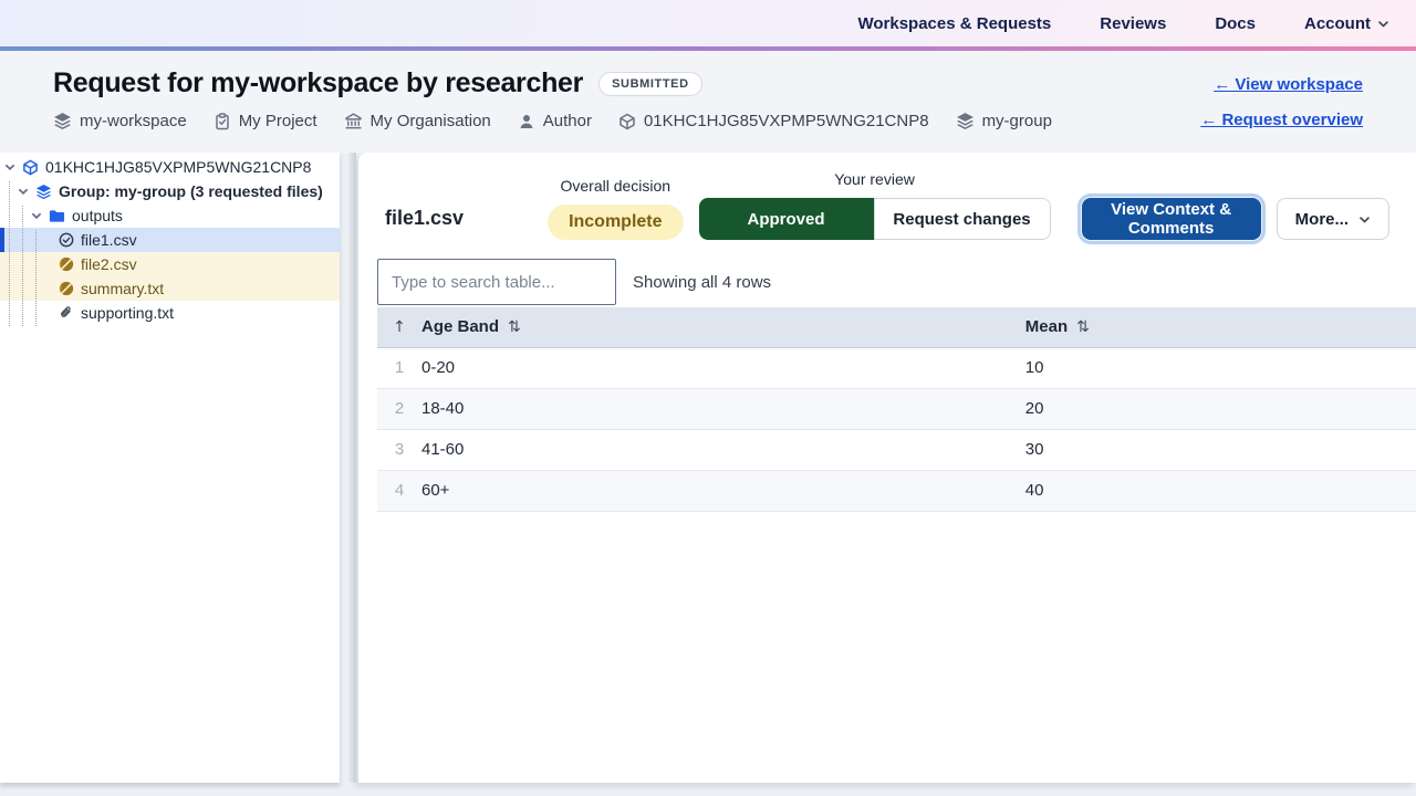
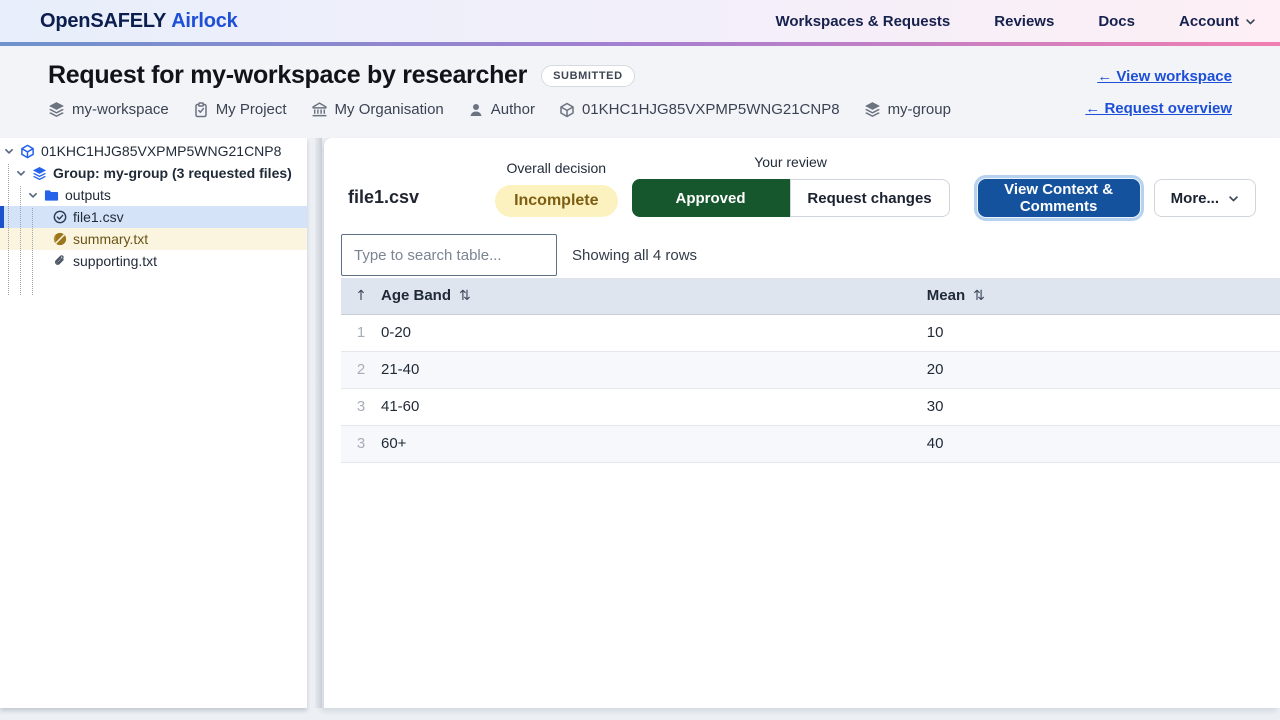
+ OpenSAFELY Airlock
  Workspaces & Requests
  Reviews
  Docs
  Account
  Request for my-workspace by researcher
  SUBMITTED
  my-workspace
  My Project
  My Organisation
  Author
  01KHC1HJG85VXPMP5WNG21CNP8
  my-group
  ← View workspace
  ← Request overview
  01KHC1HJG85VXPMP5WNG21CNP8
  Group: my-group (3 requested files)
  outputs
  file1.csv
- file2.csv
  summary.txt
  supporting.txt
  file1.csv
  Overall decision
  Incomplete
  Your review
  Approved
  Request changes
  View Context & Comments
  More...
  Type to search table...
  Showing all 4 rows
  ↑	Age Band ⇅	Mean ⇅
  1	0-20	10
- 2	18-40	20
+ 2	21-40	20
  3	41-60	30
- 4	60+	40
+ 3	60+	40
